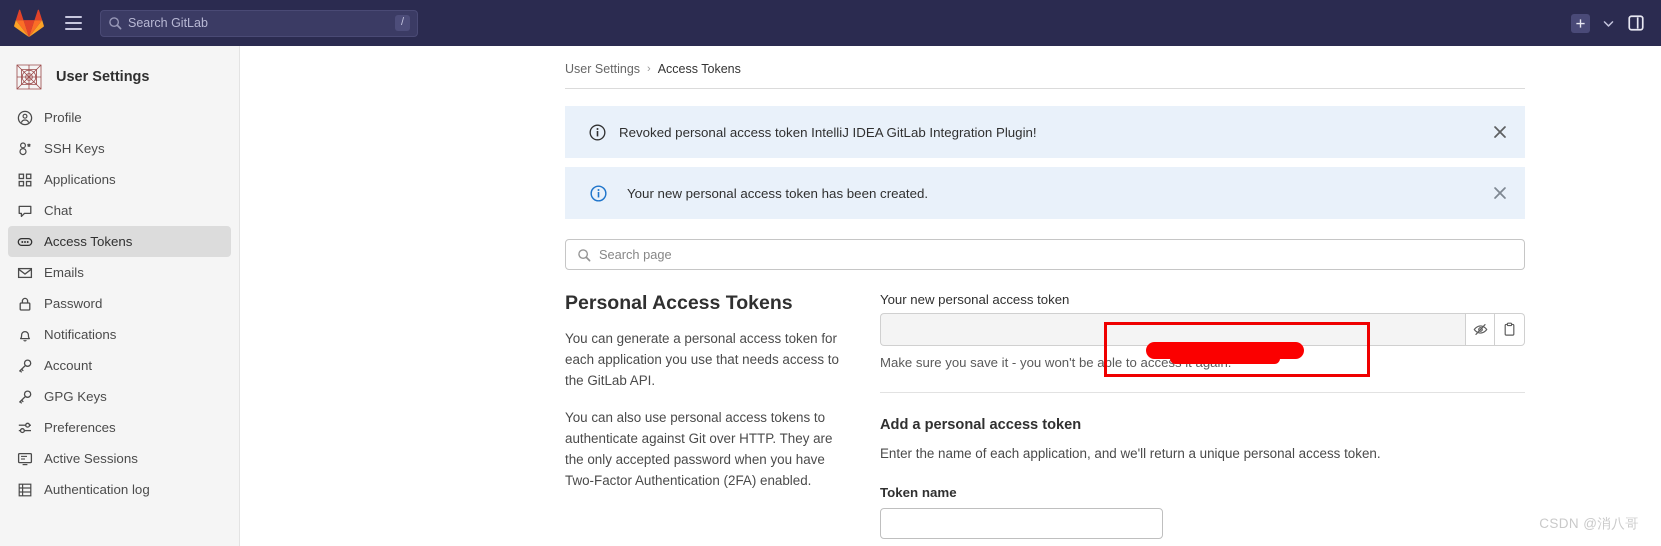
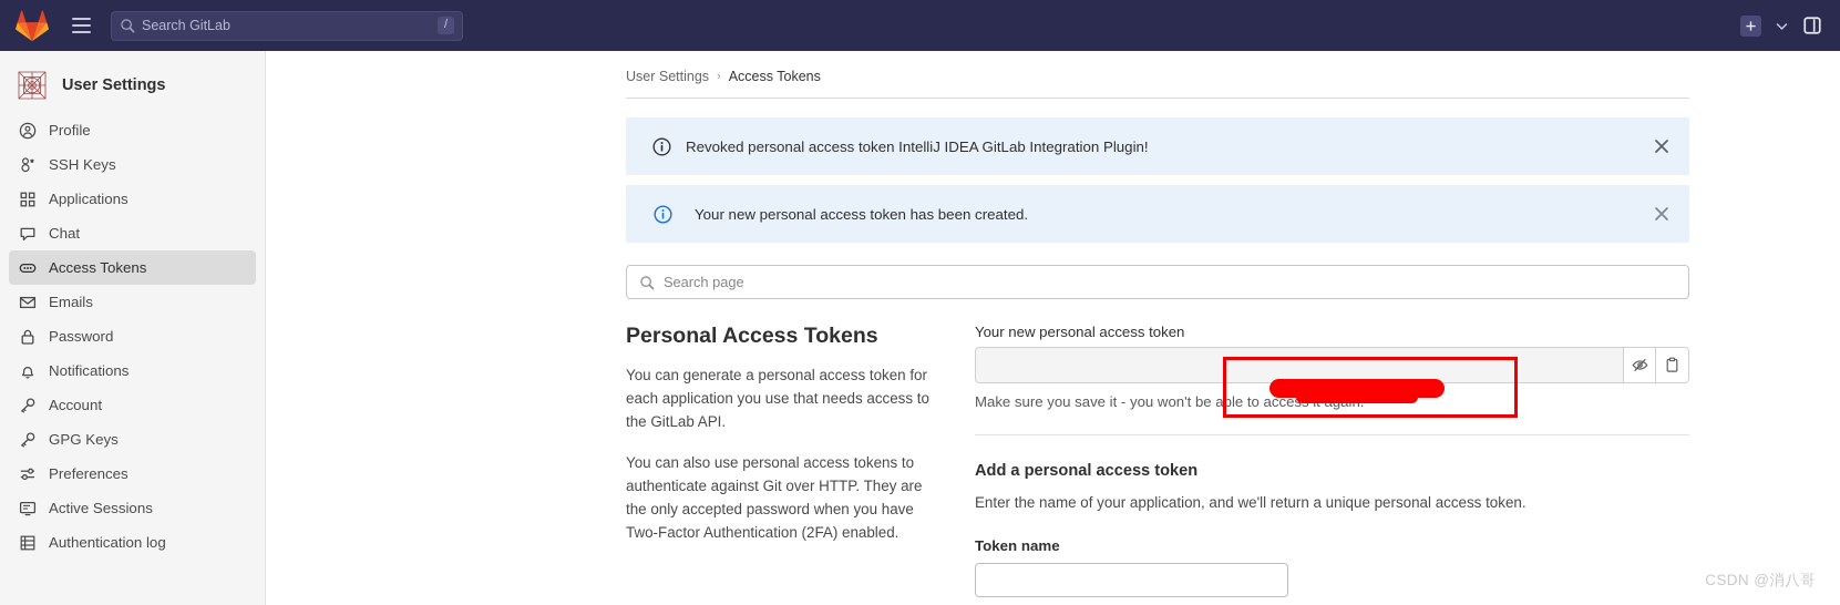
  Search GitLab
  /
  User Settings
  Profile
  SSH Keys
  Applications
  Chat
  Access Tokens
  Emails
  Password
  Notifications
  Account
  GPG Keys
  Preferences
  Active Sessions
  Authentication log
  User Settings
  ›
  Access Tokens
  Revoked personal access token IntelliJ IDEA GitLab Integration Plugin!
  Your new personal access token has been created.
  Search page
  Personal Access Tokens
  You can generate a personal access token for each application you use that needs access to the GitLab API.
  You can also use personal access tokens to authenticate against Git over HTTP. They are the only accepted password when you have Two-Factor Authentication (2FA) enabled.
  Your new personal access token
  Make sure you save it - you won't be able to acce
  Add a personal access token
- Enter the name of each application, and we'll return a unique personal access token.
+ Enter the name of your application, and we'll return a unique personal access token.
  Token name
  CSDN @消八哥
